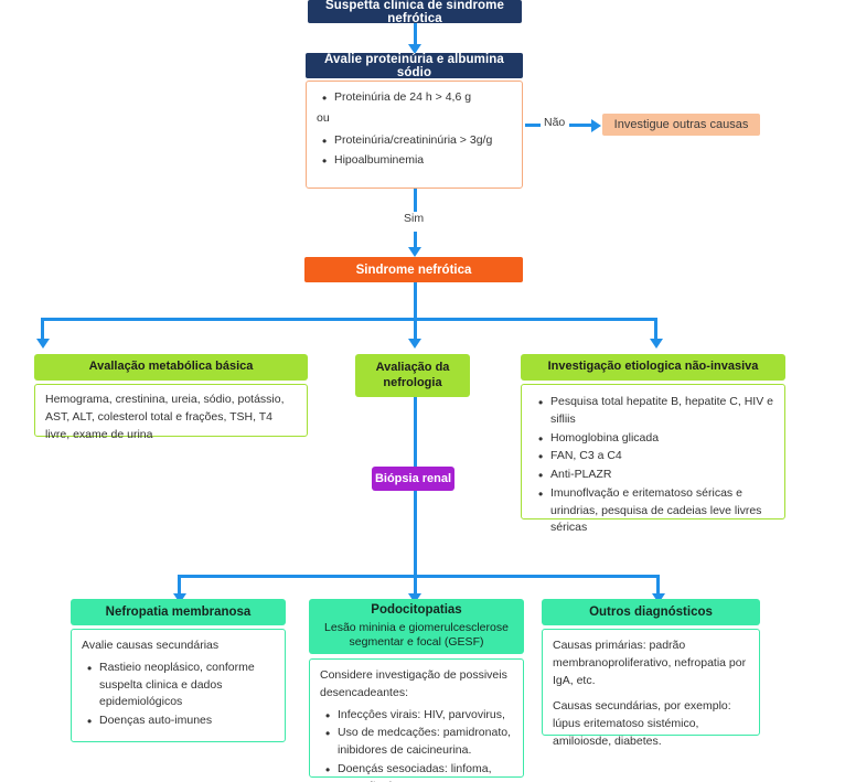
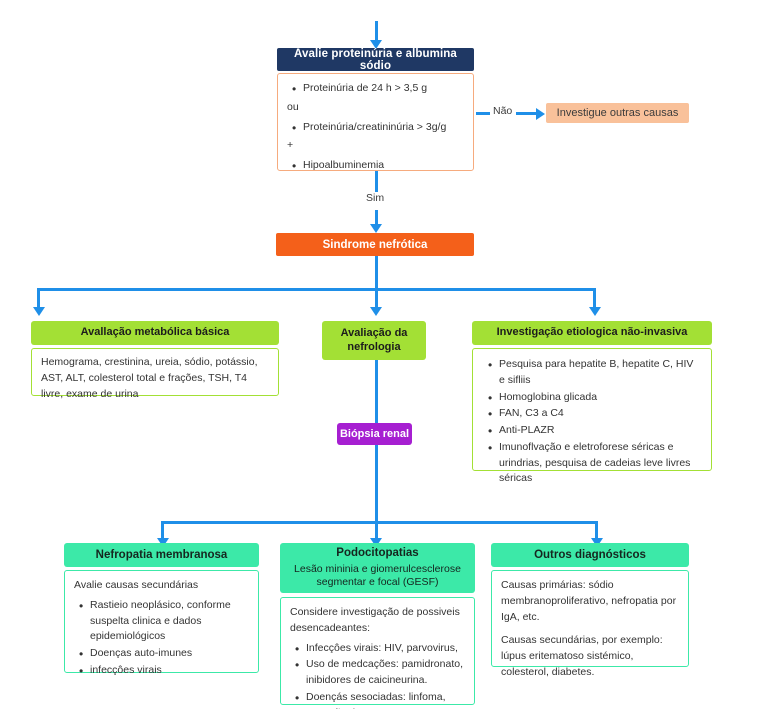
- Suspetta clinica de sindrome nefrótica
  Avalie proteinúria e albumina sódio
- Proteinúria de 24 h > 4,6 g
+ Proteinúria de 24 h > 3,5 g
  ou
  Proteinúria/creatininúria > 3g/g
+ +
  Hipoalbuminemia
  Não
  Investigue outras causas
  Sim
  Sindrome nefrótica
  Avallação metabólica básica
  Hemograma, crestinina, ureia, sódio, potássio, AST, ALT, colesterol total e frações, TSH, T4 livre, exame de urina
  Avaliação da
  nefrologia
  Biópsia renal
  Investigação etiologica não-invasiva
- Pesquisa total hepatite B, hepatite C, HIV e sifliis
+ Pesquisa para hepatite B, hepatite C, HIV e sifliis
  Homoglobina glicada
  FAN, C3 a C4
  Anti-PLAZR
- Imunoflvação e eritematoso séricas e urindrias, pesquisa de cadeias leve livres séricas
+ Imunoflvação e eletroforese séricas e urindrias, pesquisa de cadeias leve livres séricas
  Nefropatia membranosa
  Avalie causas secundárias
  Rastieio neoplásico, conforme suspelta clinica e dados epidemiológicos
  Doenças auto-imunes
+ infecçôes virais
  Podocitopatias
  Lesão mininia e giomerulcesclerose segmentar e focal (GESF)
  Considere investigação de possiveis desencadeantes:
  Infecçôes virais: HIV, parvovirus,
  Uso de medcações: pamidronato, inibidores de caicineurina.
  Outros diagnósticos
- Causas primárias: padrão membranoproliferativo, nefropatia por IgA, etc.
+ Causas primárias: sódio membranoproliferativo, nefropatia por IgA, etc.
- Causas secundárias, por exemplo: lúpus eritematoso sistémico, amiloiosde, diabetes.
+ Causas secundárias, por exemplo: lúpus eritematoso sistémico, colesterol, diabetes.
